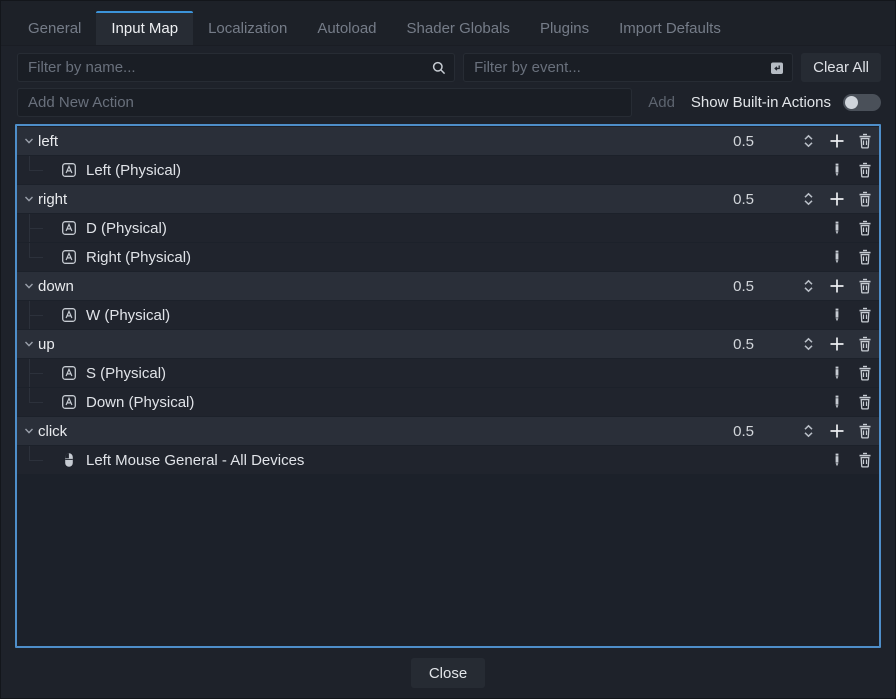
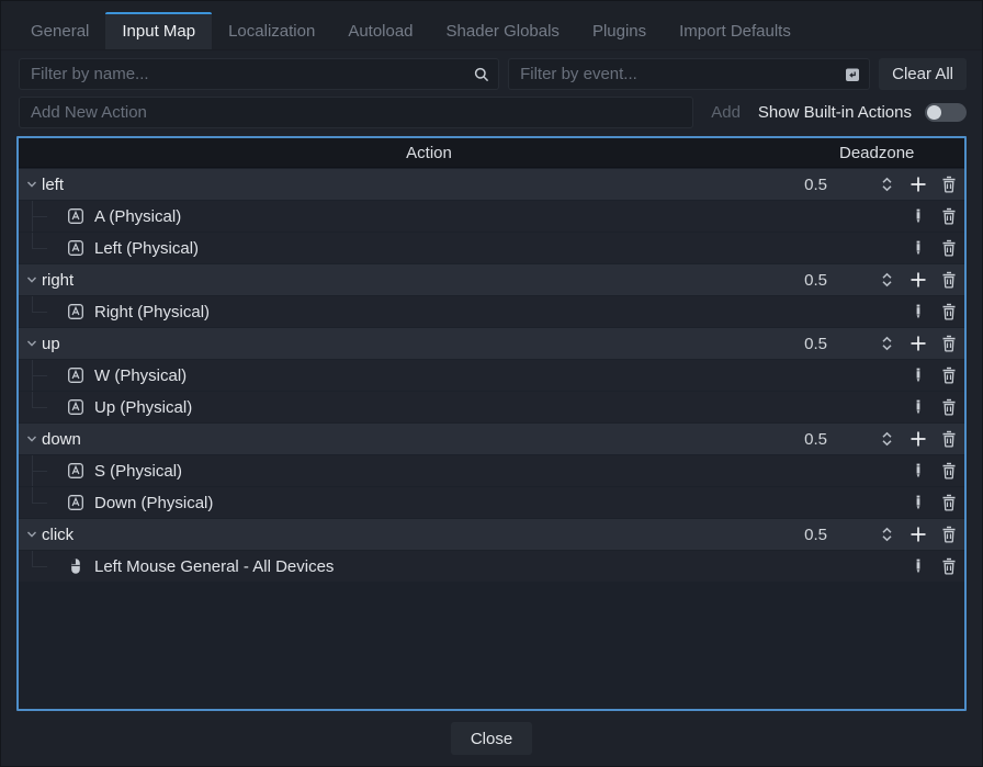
  General
  Input Map
  Localization
  Autoload
  Shader Globals
  Plugins
  Import Defaults
  Filter by name...
  Filter by event...
  Clear All
  Add New Action
  Add
  Show Built-in Actions
+ Action
+ Deadzone
  left
  0.5
+ A (Physical)
  Left (Physical)
  right
  0.5
- D (Physical)
  Right (Physical)
- down
+ up
  0.5
  W (Physical)
+ Up (Physical)
- up
+ down
  0.5
  S (Physical)
  Down (Physical)
  click
  0.5
  Left Mouse General - All Devices
  Close
